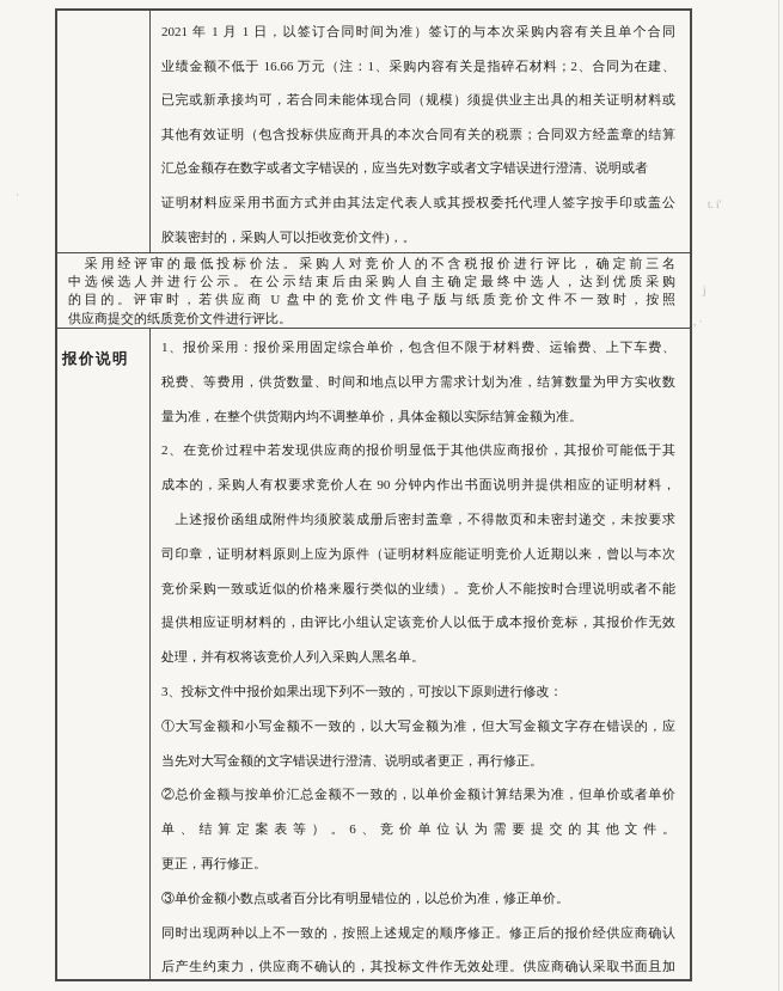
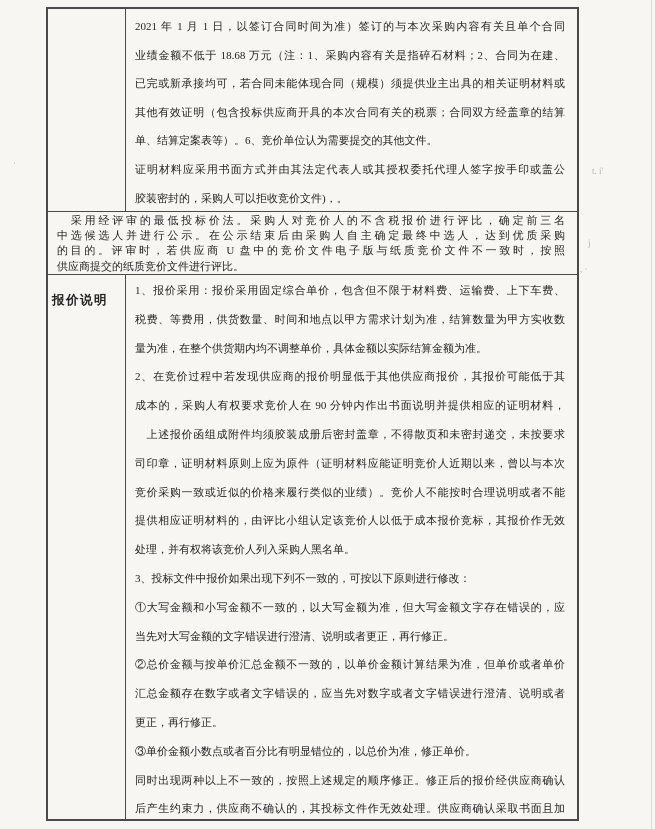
  2021 年 1 月 1 日，以签订合同时间为准）签订的与本次采购内容有关且单个合同
- 业绩金额不低于 16.66 万元（注：1、采购内容有关是指碎石材料；2、合同为在建、
+ 业绩金额不低于 18.68 万元（注：1、采购内容有关是指碎石材料；2、合同为在建、
  已完或新承接均可，若合同未能体现合同（规模）须提供业主出具的相关证明材料或
  其他有效证明（包含投标供应商开具的本次合同有关的税票；合同双方经盖章的结算
- 汇总金额存在数字或者文字错误的，应当先对数字或者文字错误进行澄清、说明或者
+ 单、结算定案表等）。6、竞价单位认为需要提交的其他文件。
  证明材料应采用书面方式并由其法定代表人或其授权委托代理人签字按手印或盖公
  胶装密封的，采购人可以拒收竞价文件)，。
  采用经评审的最低投标价法。采购人对竞价人的不含税报价进行评比，确定前三名
  中选候选人并进行公示。在公示结束后由采购人自主确定最终中选人，达到优质采购
  的目的。评审时，若供应商 U 盘中的竞价文件电子版与纸质竞价文件不一致时，按照
  供应商提交的纸质竞价文件进行评比。
  报价说明
  1、报价采用：报价采用固定综合单价，包含但不限于材料费、运输费、上下车费、
  税费、等费用，供货数量、时间和地点以甲方需求计划为准，结算数量为甲方实收数
  量为准，在整个供货期内均不调整单价，具体金额以实际结算金额为准。
  2、在竞价过程中若发现供应商的报价明显低于其他供应商报价，其报价可能低于其
  成本的，采购人有权要求竞价人在 90 分钟内作出书面说明并提供相应的证明材料，
  上述报价函组成附件均须胶装成册后密封盖章，不得散页和未密封递交，未按要求
  司印章，证明材料原则上应为原件（证明材料应能证明竞价人近期以来，曾以与本次
  竞价采购一致或近似的价格来履行类似的业绩）。竞价人不能按时合理说明或者不能
  提供相应证明材料的，由评比小组认定该竞价人以低于成本报价竞标，其报价作无效
  处理，并有权将该竞价人列入采购人黑名单。
  3、投标文件中报价如果出现下列不一致的，可按以下原则进行修改：
  ①大写金额和小写金额不一致的，以大写金额为准，但大写金额文字存在错误的，应
  当先对大写金额的文字错误进行澄清、说明或者更正，再行修正。
  ②总价金额与按单价汇总金额不一致的，以单价金额计算结果为准，但单价或者单价
- 单、结算定案表等）。6、竞价单位认为需要提交的其他文件。
+ 汇总金额存在数字或者文字错误的，应当先对数字或者文字错误进行澄清、说明或者
  更正，再行修正。
  ③单价金额小数点或者百分比有明显错位的，以总价为准，修正单价。
  同时出现两种以上不一致的，按照上述规定的顺序修正。修正后的报价经供应商确认
  后产生约束力，供应商不确认的，其投标文件作无效处理。供应商确认采取书面且加
  t. i'
  j
  , ·
  ·
